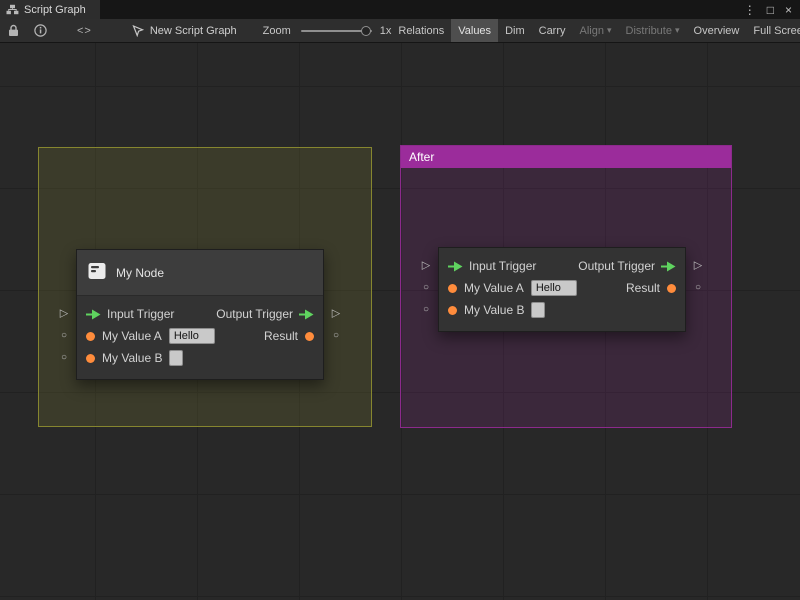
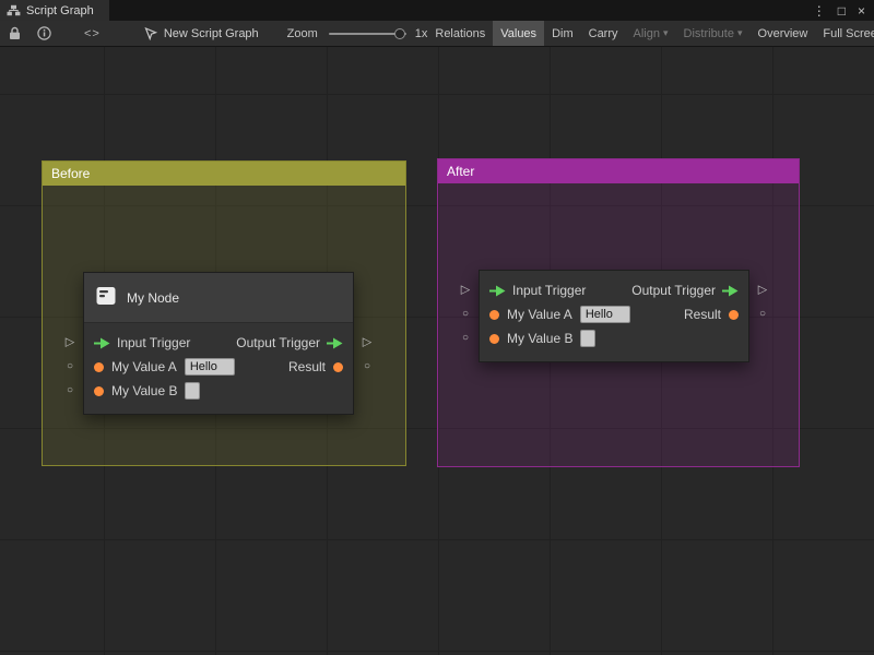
  Script Graph
  ⋮
  □
  ×
  <>
  New Script Graph
  Zoom
  1x
  Relations
  Values
  Dim
  Carry
  Align
  ▾
  Distribute
  ▾
  Overview
  Full Scre
+ Before
  My Node
  ▷
  Input Trigger
  Output Trigger
  ▷
  ○
  My Value A
  Hello
  Result
  ○
  ○
  My Value B
  After
  ▷
  Input Trigger
  Output Trigger
  ▷
  ○
  My Value A
  Hello
  Result
  ○
  ○
  My Value B
